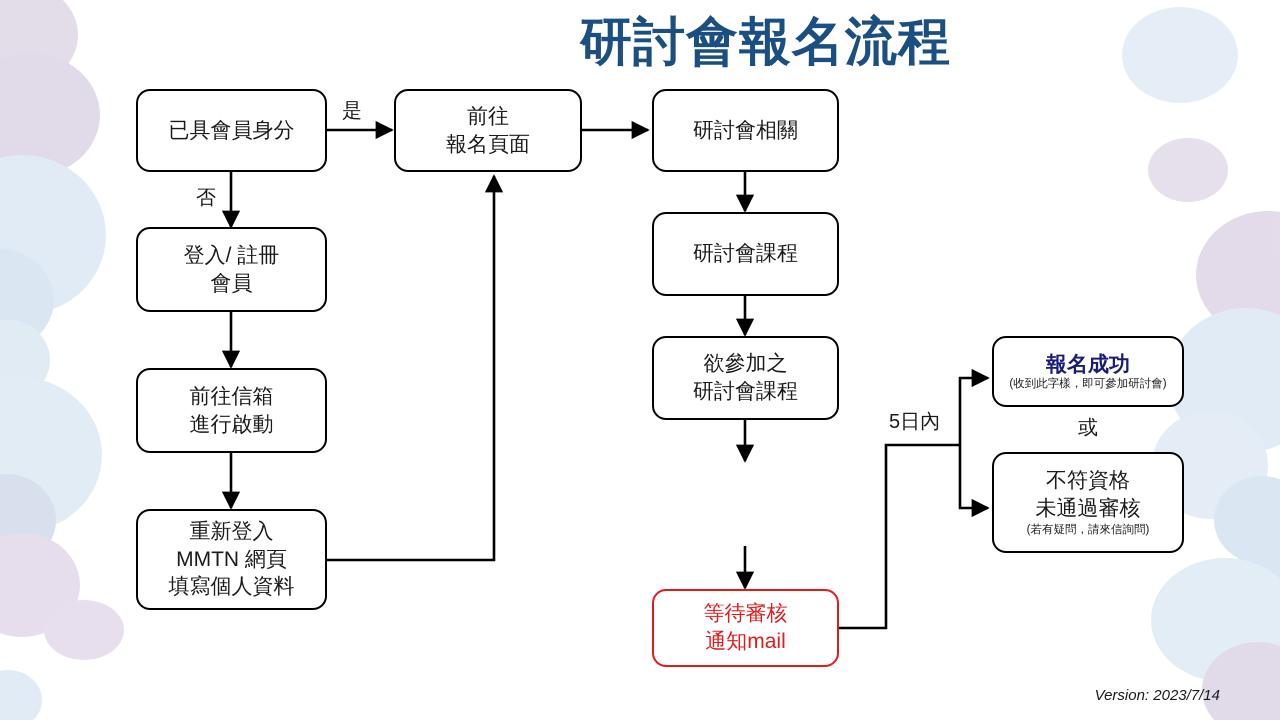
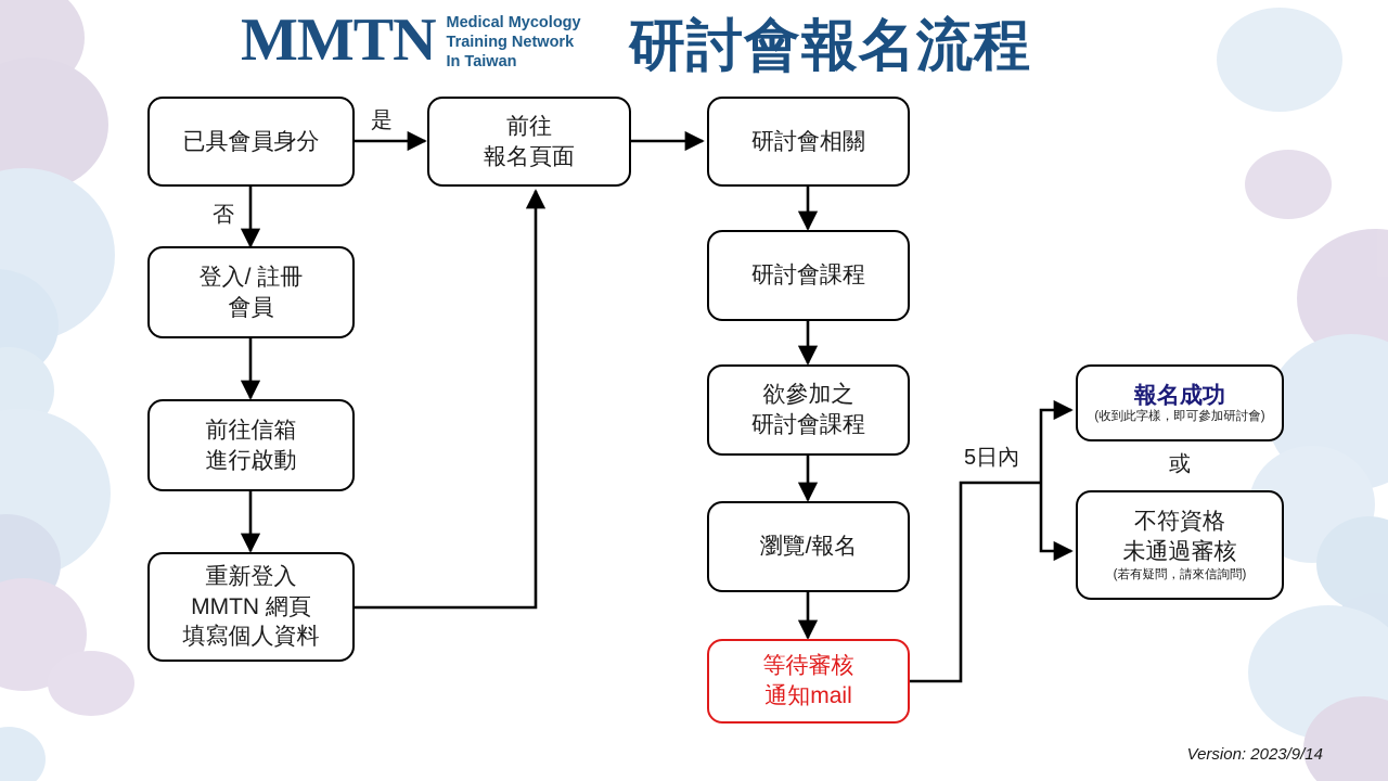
+ MMTN
+ Medical Mycology
+ Training Network
+ In Taiwan
  研討會報名流程
  已具會員身分
  登入/ 註冊
  會員
  前往信箱
  進行啟動
  重新登入
  MMTN 網頁
  填寫個人資料
  前往
  報名頁面
  研討會相關
  研討會課程
  欲參加之
  研討會課程
+ 瀏覽/報名
  等待審核
  通知mail
  報名成功
  (收到此字樣，即可參加研討會)
  不符資格
  未通過審核
  (若有疑問，請來信詢問)
  是
  否
  5日內
  或
- Version: 2023/7/14
+ Version: 2023/9/14
